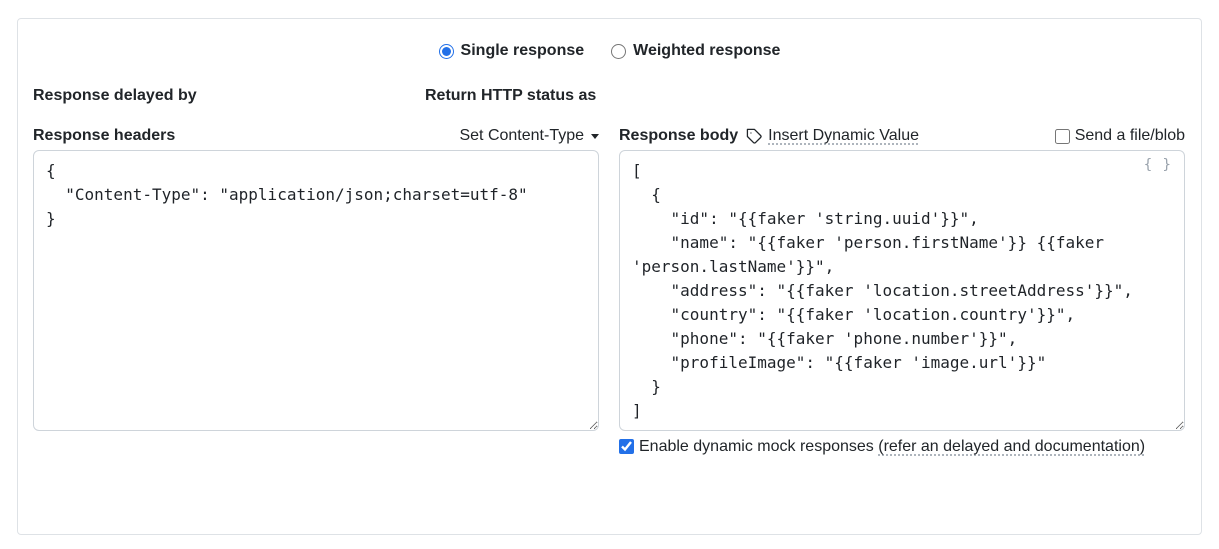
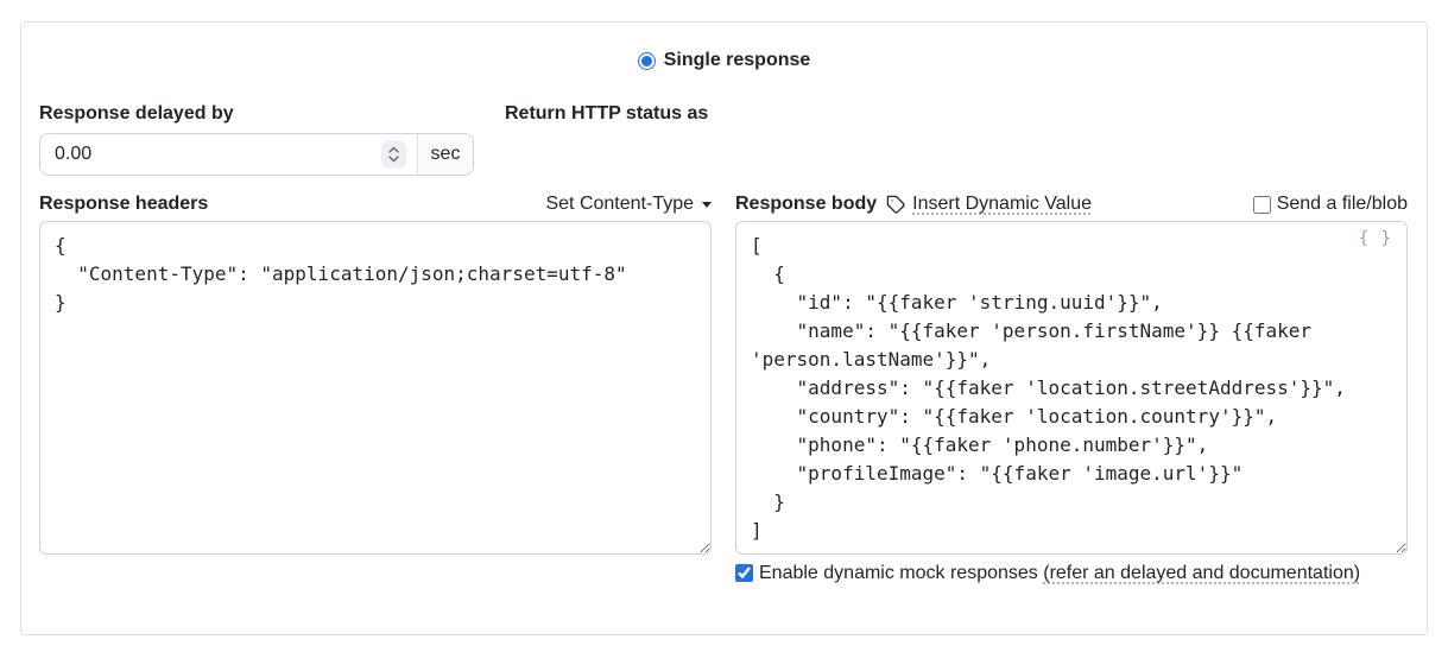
  Single response
- Weighted response
  Response delayed by
+ 0.00
+ sec
  Return HTTP status as
  Response headers
  Set Content-Type
  {
  "Content-Type": "application/json;charset=utf-8"
  }
  Response body
  Insert Dynamic Value
  Send a file/blob
  [
  {
  "id": "{{faker 'string.uuid'}}",
  { }
  Enable dynamic mock responses (refer an delayed and documentation)
